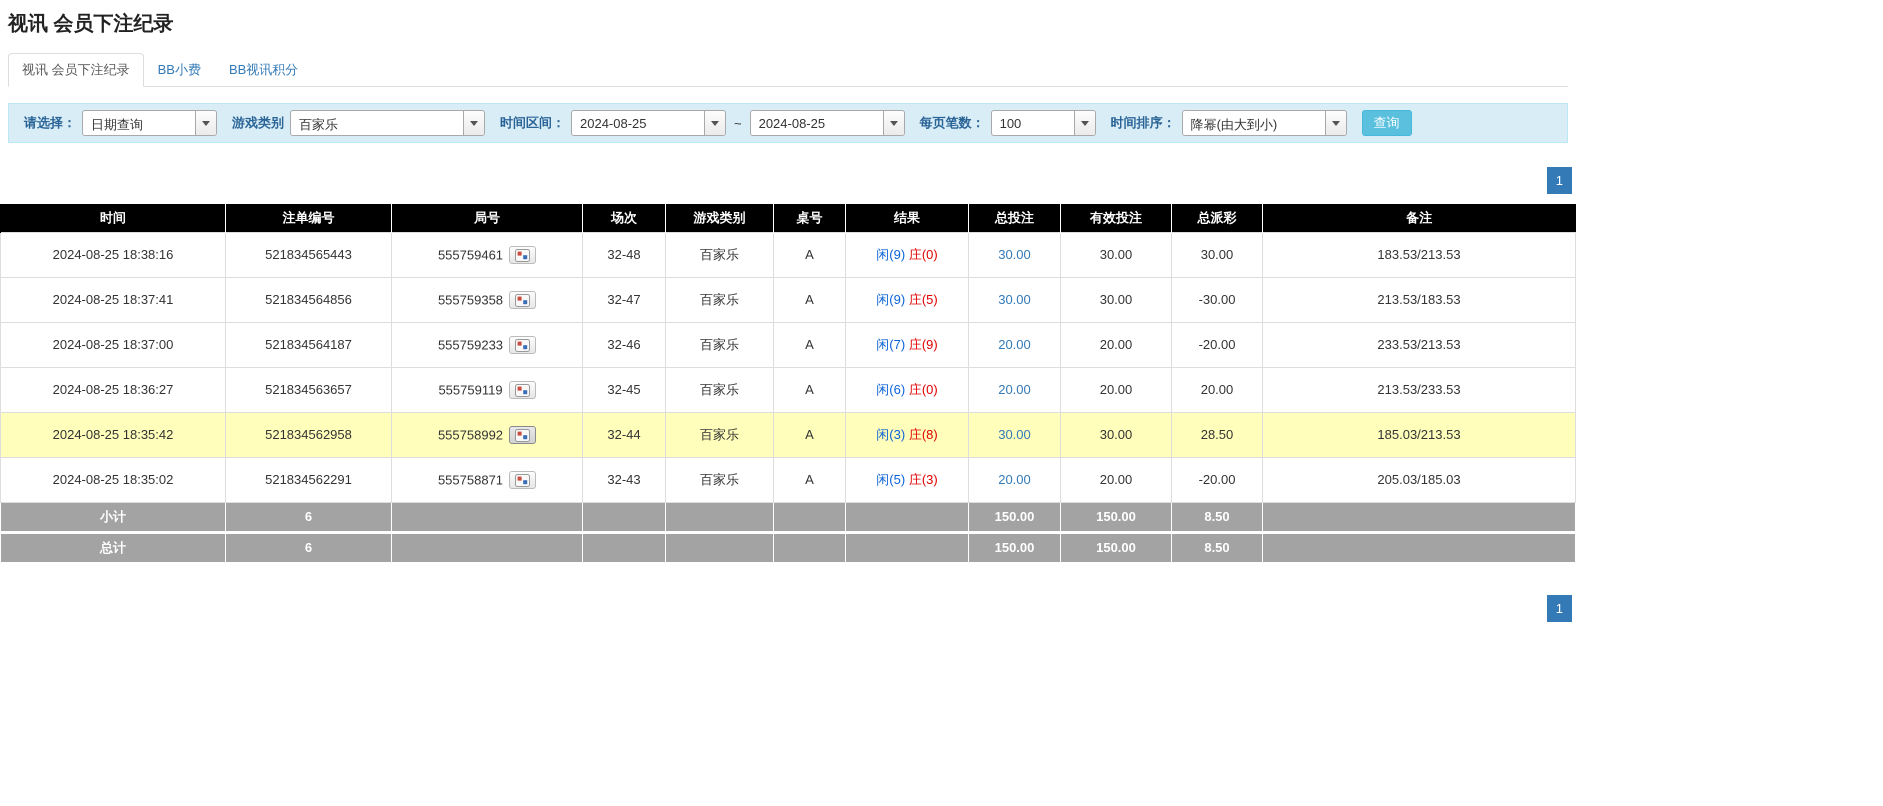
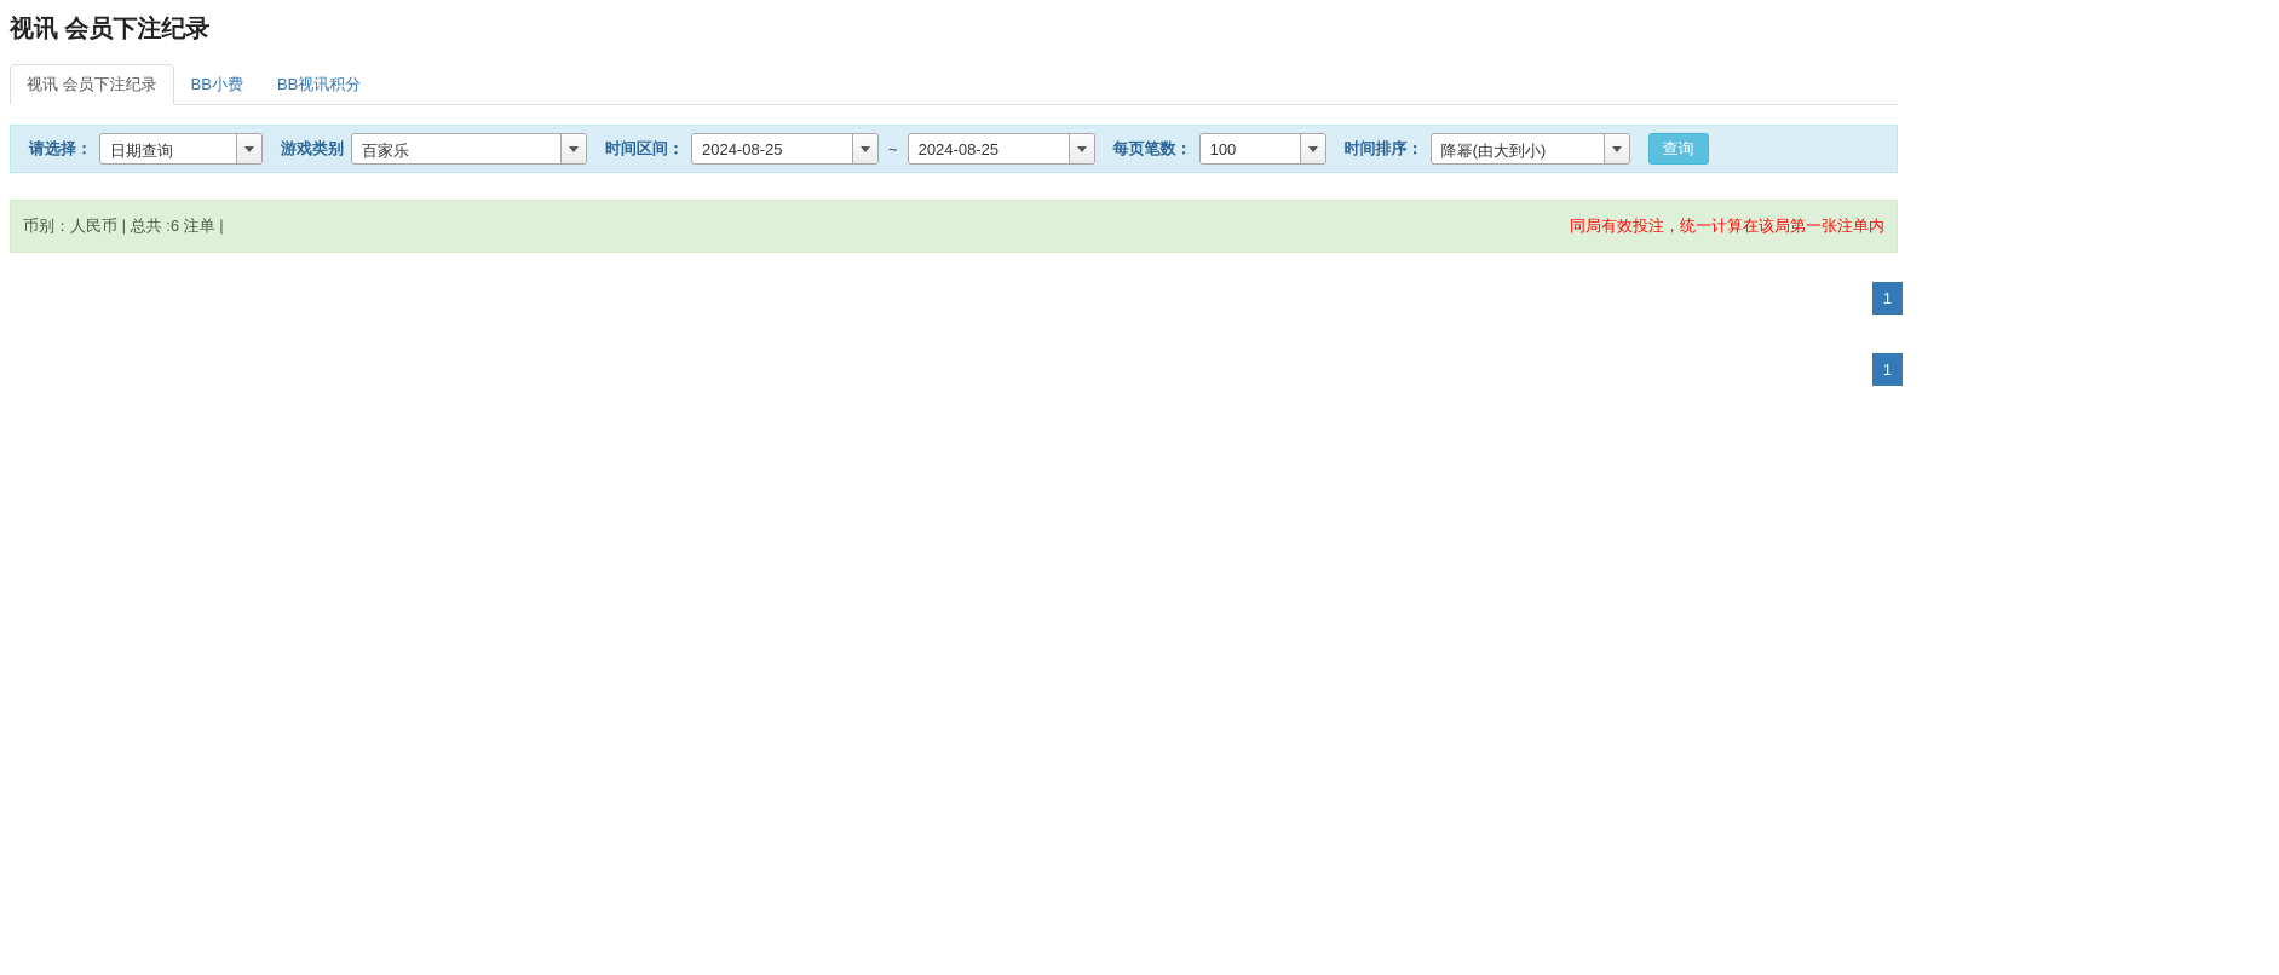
  视讯 会员下注纪录
  视讯 会员下注纪录
  BB小费
  BB视讯积分
  请选择：
  日期查询
  游戏类别
  百家乐
  时间区间：
  2024-08-25
  ~
  2024-08-25
  每页笔数：
  100
  时间排序：
  降幂(由大到小)
  查询
+ 币别：人民币 | 总共 :6 注单 |
+ 同局有效投注，统一计算在该局第一张注单内
  1
- 时间	注单编号	局号	场次	游戏类别	桌号	结果	总投注	有效投注	总派彩	备注
- 2024-08-25 18:38:16	521834565443	555759461	32-48	百家乐	A	闲(9) 庄(0)	30.00	30.00	30.00	183.53/213.53
- 2024-08-25 18:37:41	521834564856	555759358	32-47	百家乐	A	闲(9) 庄(5)	30.00	30.00	-30.00	213.53/183.53
- 2024-08-25 18:37:00	521834564187	555759233	32-46	百家乐	A	闲(7) 庄(9)	20.00	20.00	-20.00	233.53/213.53
- 2024-08-25 18:36:27	521834563657	555759119	32-45	百家乐	A	闲(6) 庄(0)	20.00	20.00	20.00	213.53/233.53
- 2024-08-25 18:35:42	521834562958	555758992	32-44	百家乐	A	闲(3) 庄(8)	30.00	30.00	28.50	185.03/213.53
- 2024-08-25 18:35:02	521834562291	555758871	32-43	百家乐	A	闲(5) 庄(3)	20.00	20.00	-20.00	205.03/185.03
- 小计	6						150.00	150.00	8.50
- 总计	6						150.00	150.00	8.50
  1
